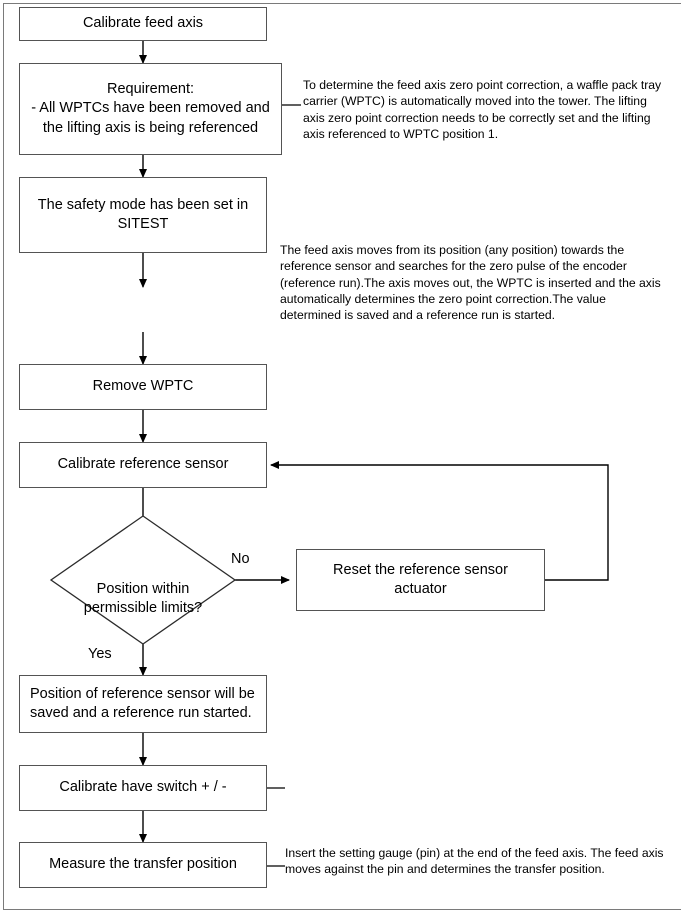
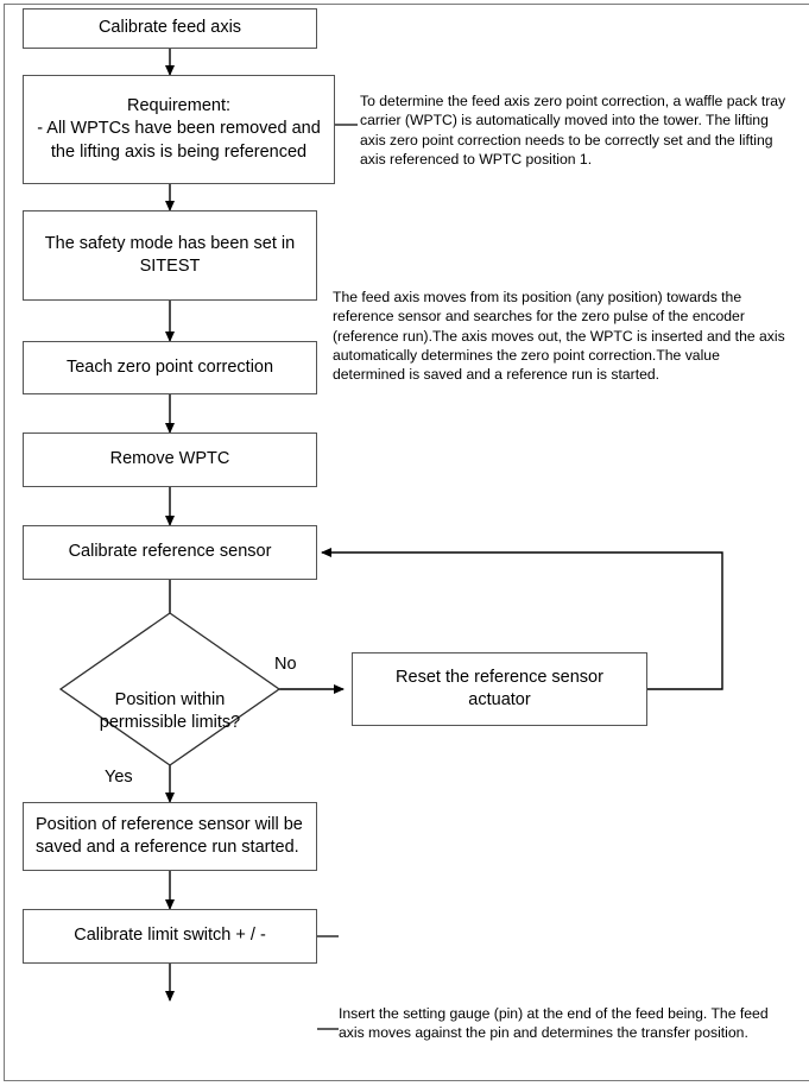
  Calibrate feed axis
  Requirement:
  - All WPTCs have been removed and
  the lifting axis is being referenced
  The safety mode has been set in
  SITEST
+ Teach zero point correction
  Remove WPTC
  Calibrate reference sensor
  Position within
  permissible limits?
  Reset the reference sensor
  actuator
  Position of reference sensor will be
  saved and a reference run started.
- Calibrate have switch + / -
+ Calibrate limit switch + / -
- Measure the transfer position
  No
  Yes
  To determine the feed axis zero point correction, a waffle pack tray carrier (WPTC) is automatically moved into the tower. The lifting axis zero point correction needs to be correctly set and the lifting axis referenced to WPTC position 1.
  The feed axis moves from its position (any position) towards the reference sensor and searches for the zero pulse of the encoder (reference run).The axis moves out, the WPTC is inserted and the axis automatically determines the zero point correction.The value determined is saved and a reference run is started.
- Insert the setting gauge (pin) at the end of the feed axis. The feed axis moves against the pin and determines the transfer position.
+ Insert the setting gauge (pin) at the end of the feed being. The feed axis moves against the pin and determines the transfer position.
